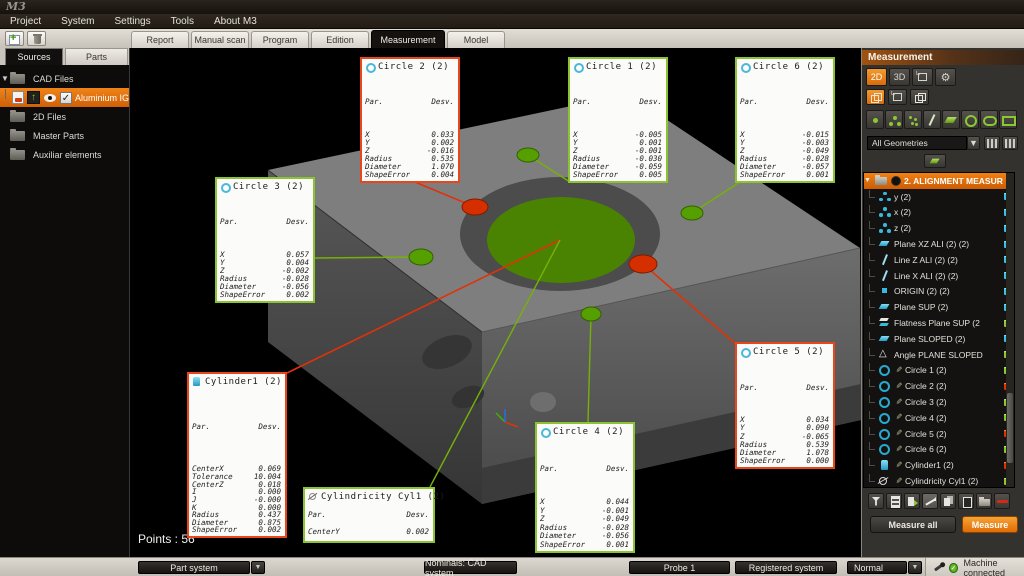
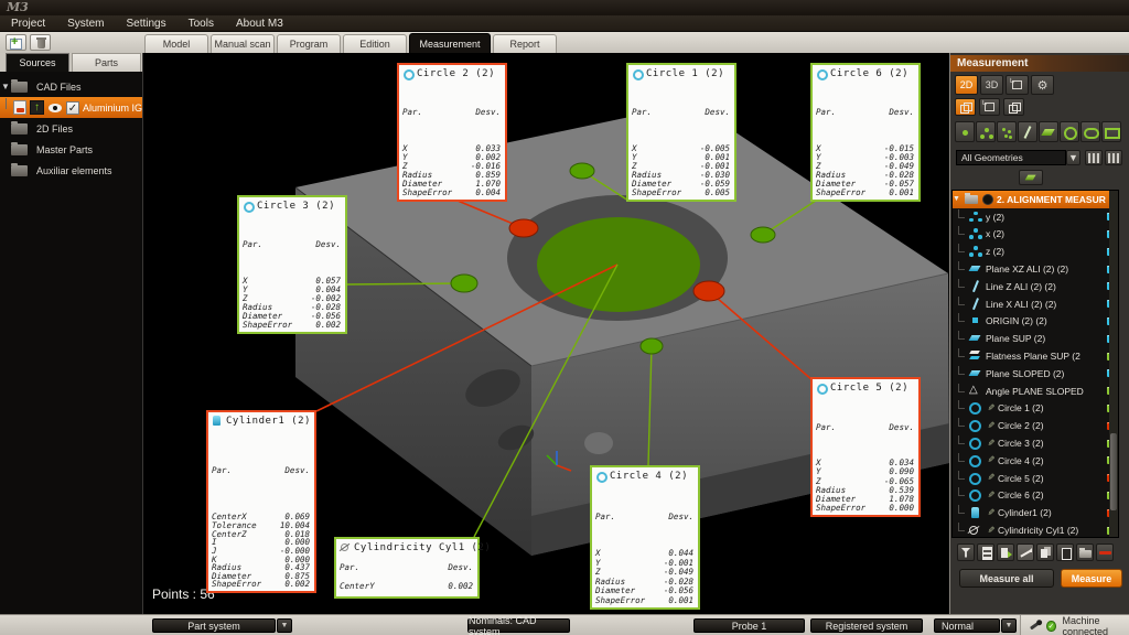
  M3
  Project
  System
  Settings
  Tools
  About M3
- Report
+ Model
  Manual scan
  Program
  Edition
  Measurement
- Model
+ Report
  Sources
  Parts
  ▼
  CAD Files
  ↑
  ✓
  2D Files
  Master Parts
  Auxiliar elements
  Points : 56
  Circle 2 (2)
  Par.
  Desv.
  X
  0.033
  Y
  0.002
  Z
  -0.016
  Radius
- 0.535
+ 0.859
  Diameter
  1.070
  ShapeError
  0.004
  Circle 1 (2)
  Par.
  Desv.
  X
  -0.005
  Y
  0.001
  Z
  -0.001
  Radius
  -0.030
  Diameter
  -0.059
  ShapeError
  0.005
  Circle 6 (2)
  Par.
  Desv.
  X
  -0.015
  Y
  -0.003
  Z
  -0.049
  Radius
  -0.028
  Diameter
  -0.057
  ShapeError
  0.001
  Circle 3 (2)
  Par.
  Desv.
  X
  0.057
  Y
  0.004
  Z
  -0.002
  Radius
  -0.028
  Diameter
  -0.056
  ShapeError
  0.002
  Cylinder1 (2)
  Par.
  Desv.
  CenterX
  0.069
  Tolerance
  10.004
  CenterZ
  0.018
  I
  0.000
  J
  -0.000
  K
  0.000
  Radius
  0.437
  Diameter
  0.875
  ShapeError
  0.002
  Cylindricity Cyl1 (2)
  Par.
  Desv.
  CenterY
  0.002
  Circle 4 (2)
  Par.
  Desv.
  X
  0.044
  Y
  -0.001
  Z
  -0.049
  Radius
  -0.028
  Diameter
  -0.056
  ShapeError
  0.001
  Circle 5 (2)
  Par.
  Desv.
  X
  0.034
  Y
  0.090
  Z
  -0.065
  Radius
  0.539
  Diameter
  1.078
  ShapeError
  0.000
  Measurement
  2D
  3D
  ⚙
  All Geometries
  ▼
  2. ALIGNMENT MEASUR
  y (2)
  x (2)
  z (2)
  Plane XZ ALI (2) (2)
  Line Z ALI (2) (2)
  Line X ALI (2) (2)
  ORIGIN (2) (2)
  Plane SUP (2)
  Flatness Plane SUP (2
  Plane SLOPED (2)
  Angle PLANE SLOPED
  Circle 1 (2)
  Circle 2 (2)
  Circle 3 (2)
  Circle 4 (2)
  Circle 5 (2)
  Circle 6 (2)
  Cylinder1 (2)
  Cylindricity Cyl1 (2)
  Measure all
  Measure
  Part system
  Nominals: CAD system
  Probe 1
  Registered system
  Normal
  Machine connected
